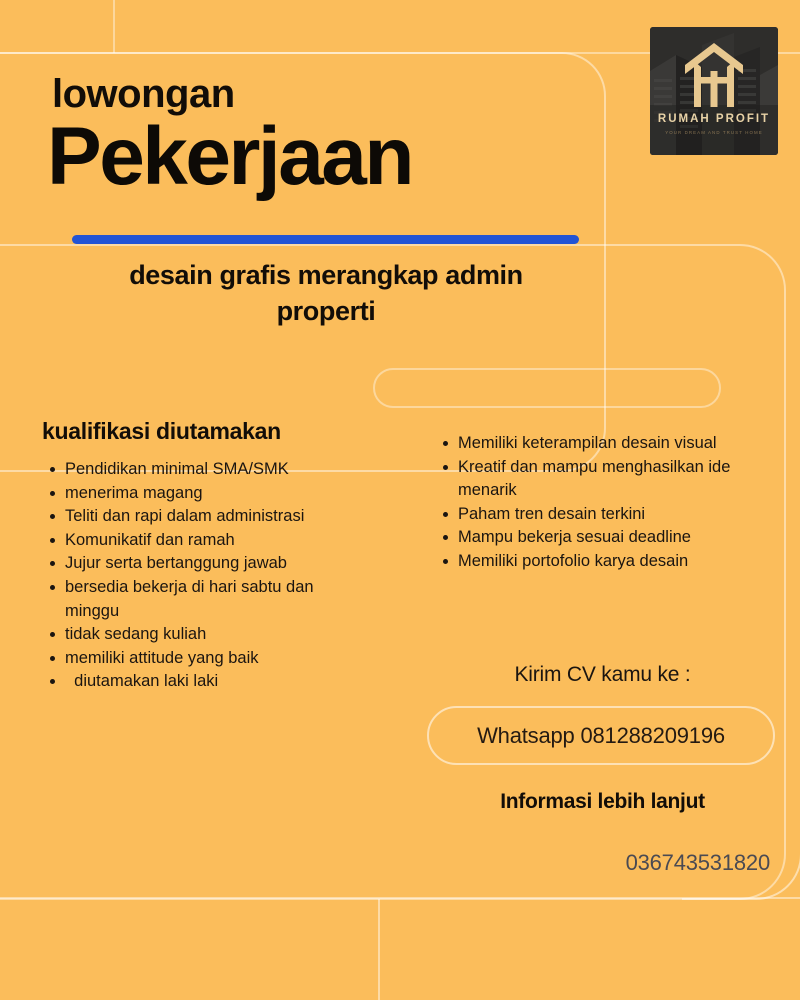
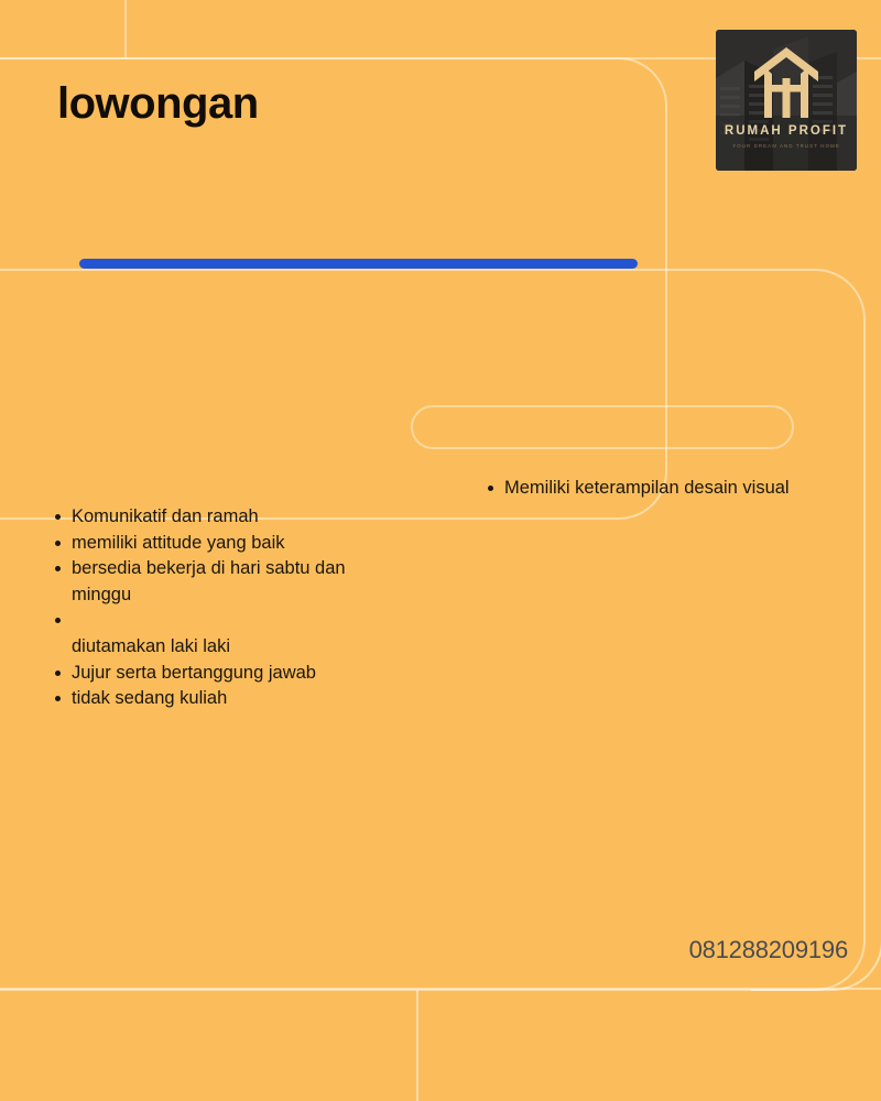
  lowongan
- Pekerjaan
  RUMAH PROFIT
- desain grafis merangkap admin
- properti
- kualifikasi diutamakan
- Pendidikan minimal SMA/SMK
- menerima magang
- Teliti dan rapi dalam administrasi
  Komunikatif dan ramah
- Jujur serta bertanggung jawab
+ memiliki attitude yang baik
  bersedia bekerja di hari sabtu dan minggu
- tidak sedang kuliah
+ diutamakan laki laki
- memiliki attitude yang baik
+ Jujur serta bertanggung jawab
- diutamakan laki laki
+ tidak sedang kuliah
  Memiliki keterampilan desain visual
- Kreatif dan mampu menghasilkan ide menarik
- Paham tren desain terkini
- Mampu bekerja sesuai deadline
- Memiliki portofolio karya desain
- Kirim CV kamu ke :
- Whatsapp 081288209196
- Informasi lebih lanjut
- 036743531820
+ 081288209196
